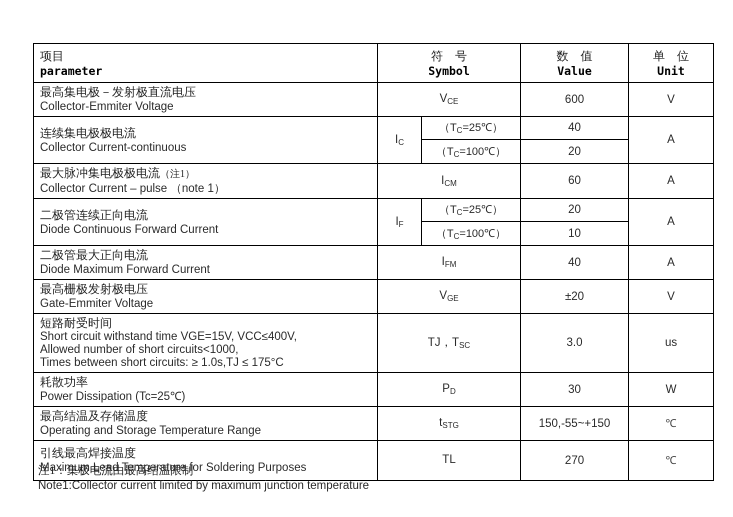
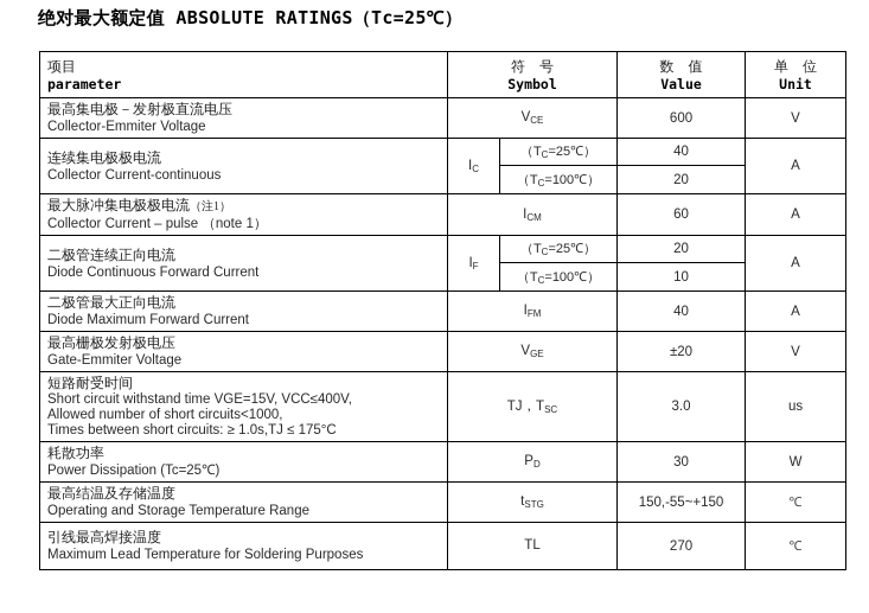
+ 绝对最大额定值 ABSOLUTE RATINGS（Tc=25℃）
  项目 parameter	符 号 Symbol	数 值 Value	单 位 Unit
  最高集电极－发射极直流电压 Collector-Emmiter Voltage	VCE	600	V
  连续集电极极电流 Collector Current-continuous	IC	（TC=25℃）	40	A
  （TC=100℃）	20
  最大脉冲集电极极电流（注1） Collector Current – pulse （note 1）	ICM	60	A
  二极管连续正向电流 Diode Continuous Forward Current	IF	（TC=25℃）	20	A
  （TC=100℃）	10
  二极管最大正向电流 Diode Maximum Forward Current	IFM	40	A
  最高栅极发射极电压 Gate-Emmiter Voltage	VGE	±20	V
  短路耐受时间 Short circuit withstand time VGE=15V, VCC≤400V, Allowed number of short circuits<1000, Times between short circuits: ≥ 1.0s,TJ ≤ 175°C	TJ，TSC	3.0	us
  耗散功率 Power Dissipation (Tc=25℃)	PD	30	W
  最高结温及存储温度 Operating and Storage Temperature Range	tSTG	150,-55~+150	℃
  引线最高焊接温度 Maximum Lead Temperature for Soldering Purposes	TL	270	℃
- 注1：集极电流由最高结温限制
- Note1:Collector current limited by maximum junction temperature
